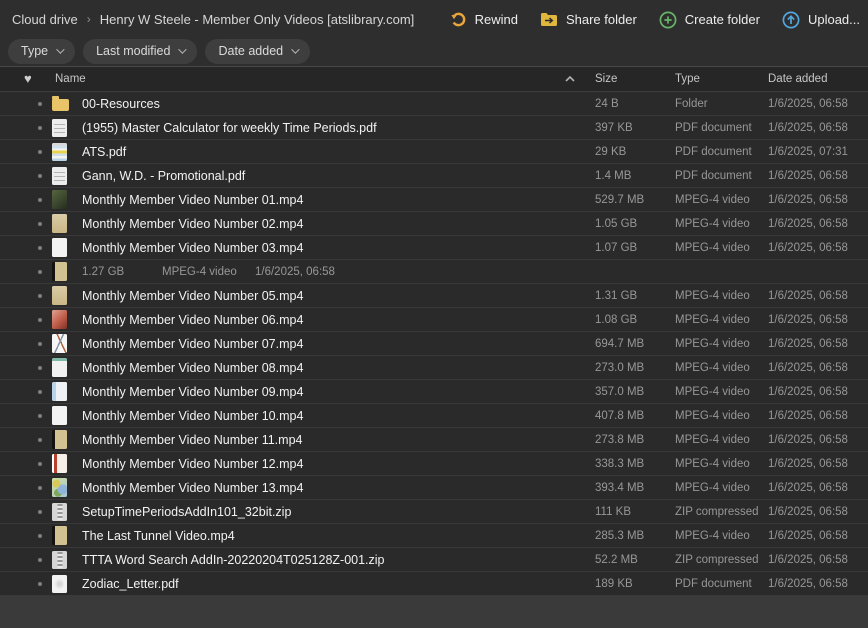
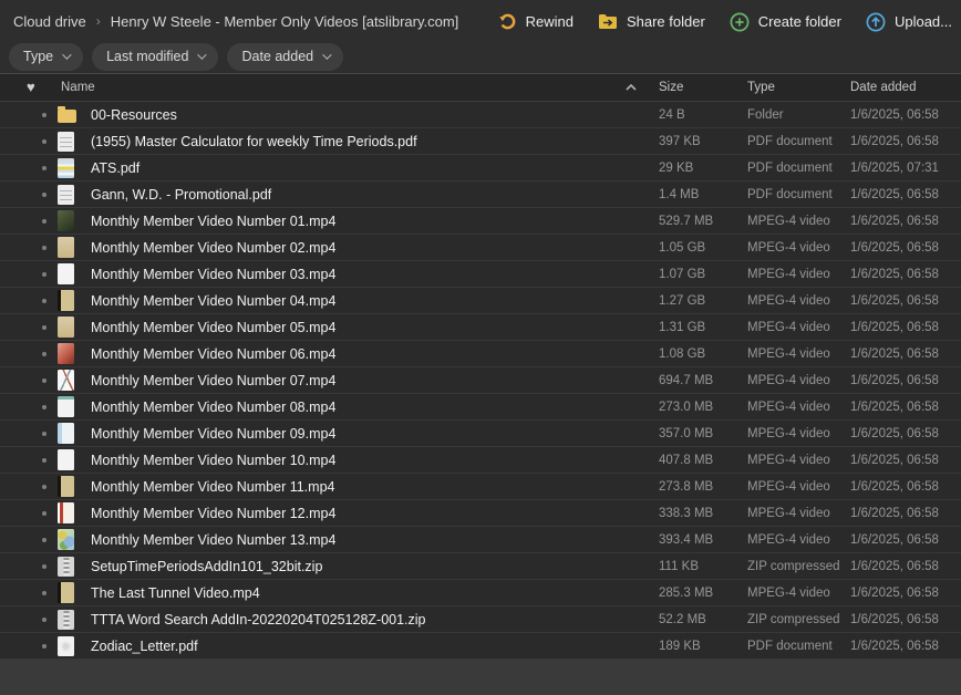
  Cloud drive
  ›
  Henry W Steele - Member Only Videos [atslibrary.com]
  Rewind
  Share folder
  Create folder
  Upload...
  Type
  Last modified
  Date added
  ♥
  Name
  Size
  Type
  Date added
  00-Resources
  24 B
  Folder
  1/6/2025, 06:58
  (1955) Master Calculator for weekly Time Periods.pdf
  397 KB
  PDF document
  1/6/2025, 06:58
  ATS.pdf
  29 KB
  PDF document
  1/6/2025, 07:31
  Gann, W.D. - Promotional.pdf
  1.4 MB
  PDF document
  1/6/2025, 06:58
  Monthly Member Video Number 01.mp4
  529.7 MB
  MPEG-4 video
  1/6/2025, 06:58
  Monthly Member Video Number 02.mp4
  1.05 GB
  MPEG-4 video
  1/6/2025, 06:58
  Monthly Member Video Number 03.mp4
  1.07 GB
  MPEG-4 video
  1/6/2025, 06:58
+ Monthly Member Video Number 04.mp4
  1.27 GB
  MPEG-4 video
  1/6/2025, 06:58
  Monthly Member Video Number 05.mp4
  1.31 GB
  MPEG-4 video
  1/6/2025, 06:58
  Monthly Member Video Number 06.mp4
  1.08 GB
  MPEG-4 video
  1/6/2025, 06:58
  Monthly Member Video Number 07.mp4
  694.7 MB
  MPEG-4 video
  1/6/2025, 06:58
  Monthly Member Video Number 08.mp4
  273.0 MB
  MPEG-4 video
  1/6/2025, 06:58
  Monthly Member Video Number 09.mp4
  357.0 MB
  MPEG-4 video
  1/6/2025, 06:58
  Monthly Member Video Number 10.mp4
  407.8 MB
  MPEG-4 video
  1/6/2025, 06:58
  Monthly Member Video Number 11.mp4
  273.8 MB
  MPEG-4 video
  1/6/2025, 06:58
  Monthly Member Video Number 12.mp4
  338.3 MB
  MPEG-4 video
  1/6/2025, 06:58
  Monthly Member Video Number 13.mp4
  393.4 MB
  MPEG-4 video
  1/6/2025, 06:58
  SetupTimePeriodsAddIn101_32bit.zip
  111 KB
  ZIP compressed
  1/6/2025, 06:58
  The Last Tunnel Video.mp4
  285.3 MB
  MPEG-4 video
  1/6/2025, 06:58
  TTTA Word Search AddIn-20220204T025128Z-001.zip
  52.2 MB
  ZIP compressed
  1/6/2025, 06:58
  Zodiac_Letter.pdf
  189 KB
  PDF document
  1/6/2025, 06:58
